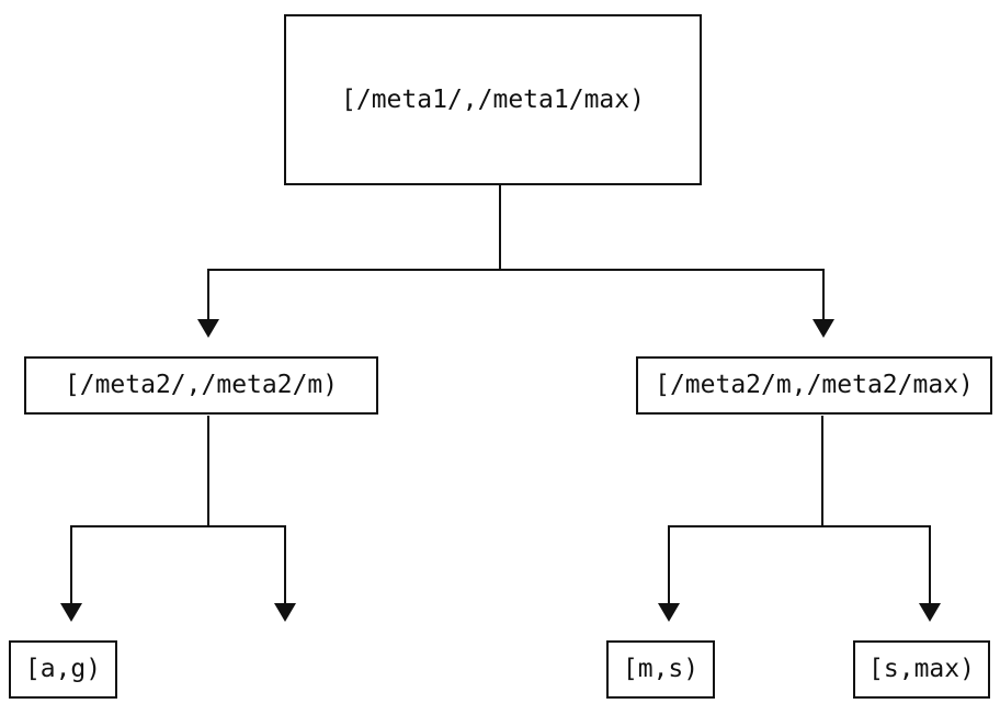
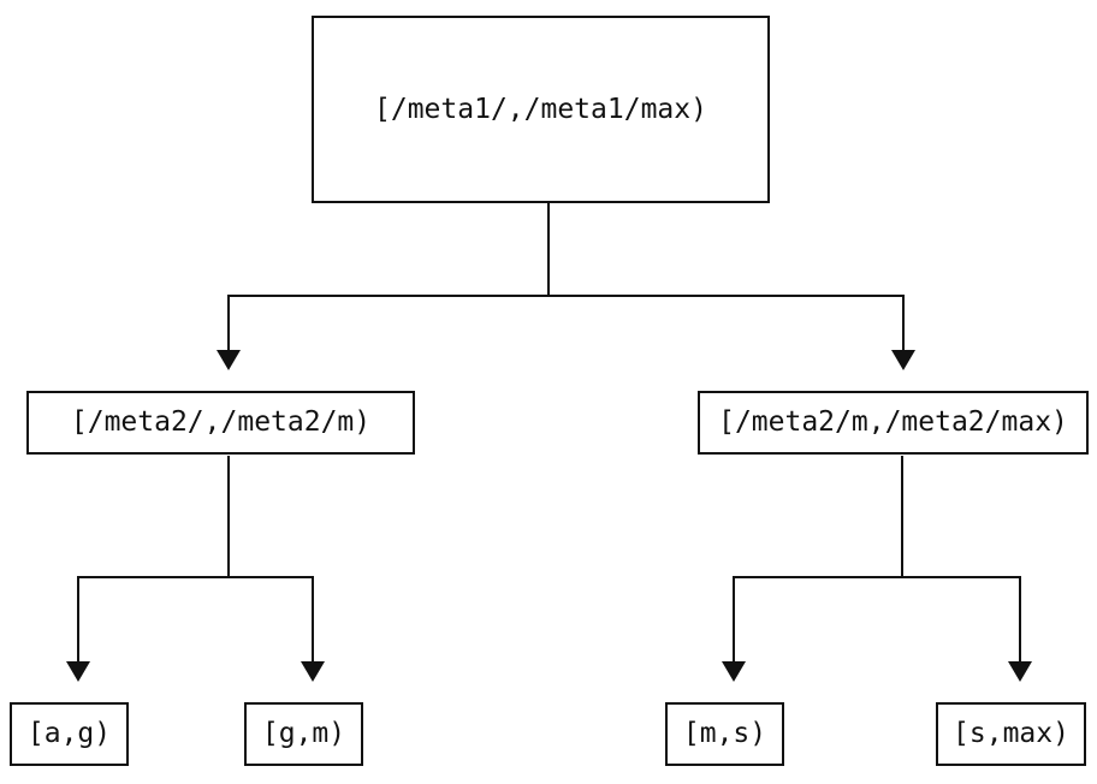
  [/meta1/,/meta1/max)
  [/meta2/,/meta2/m)
  [/meta2/m,/meta2/max)
  [a,g)
+ [g,m)
  [m,s)
  [s,max)
